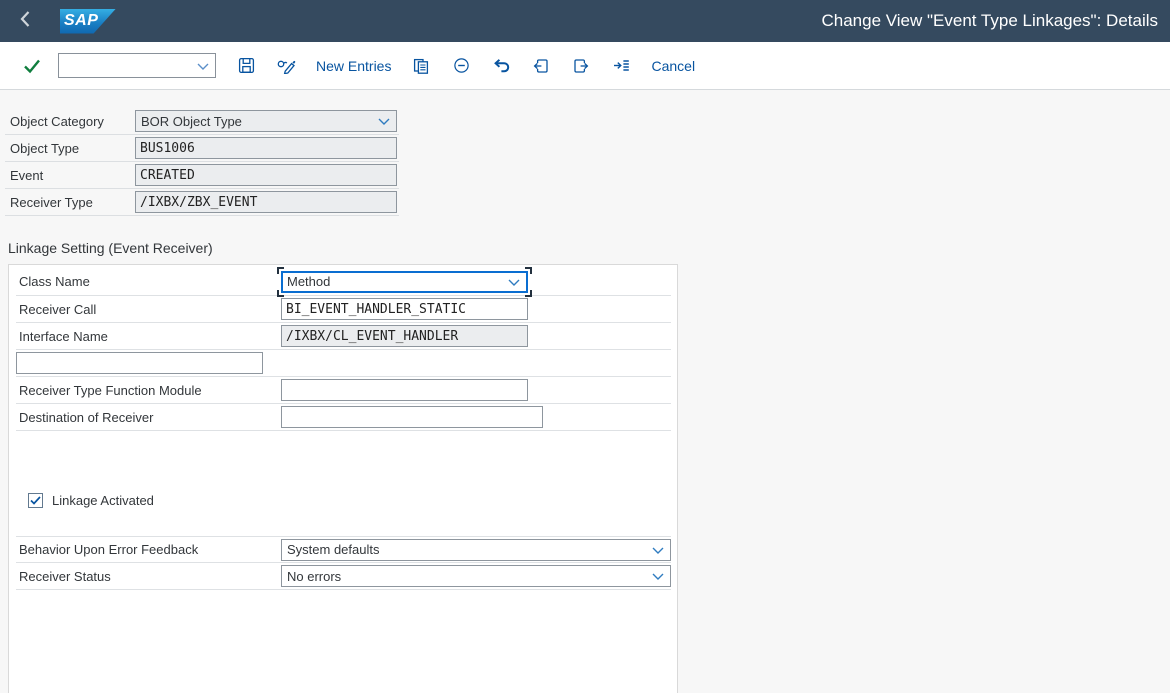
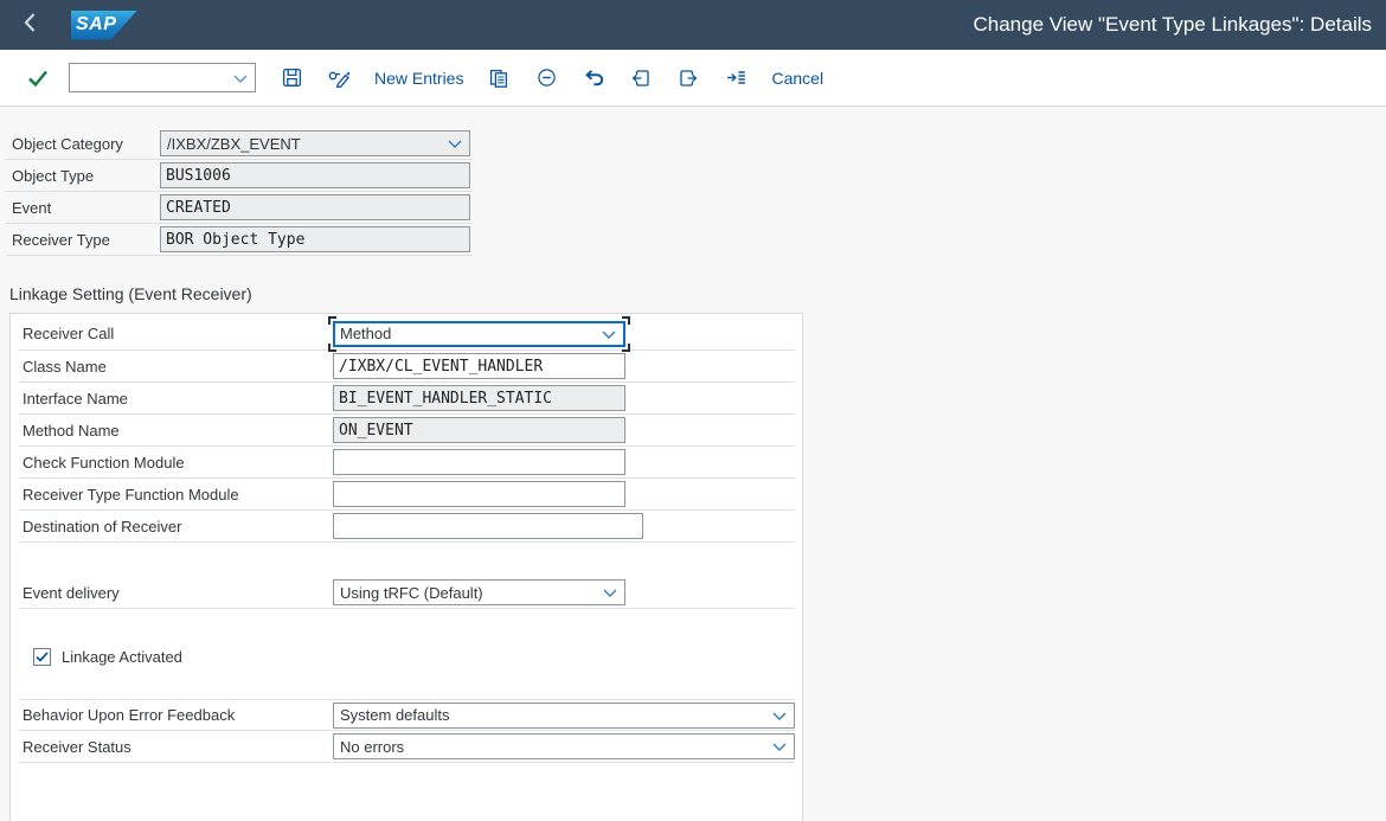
  SAP
  Change View "Event Type Linkages": Details
  New Entries
  Cancel
  Object Category
- BOR Object Type
+ /IXBX/ZBX_EVENT
  Object Type
  BUS1006
  Event
  CREATED
  Receiver Type
- /IXBX/ZBX_EVENT
+ BOR Object Type
  Linkage Setting (Event Receiver)
- Class Name
+ Receiver Call
  Method
- Receiver Call
+ Class Name
- BI_EVENT_HANDLER_STATIC
+ /IXBX/CL_EVENT_HANDLER
  Interface Name
- /IXBX/CL_EVENT_HANDLER
+ BI_EVENT_HANDLER_STATIC
+ Method Name
+ ON_EVENT
+ Check Function Module
  Receiver Type Function Module
  Destination of Receiver
+ Event delivery
+ Using tRFC (Default)
  Linkage Activated
  Behavior Upon Error Feedback
  System defaults
  Receiver Status
  No errors
